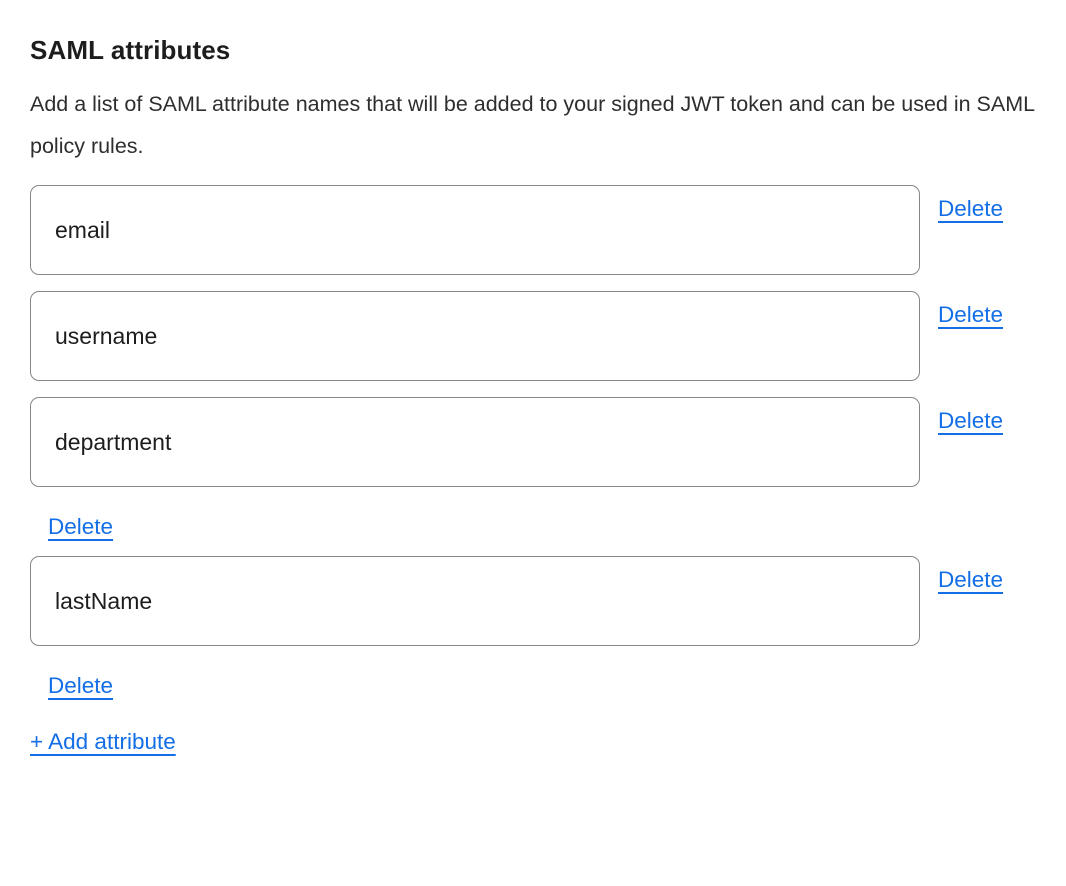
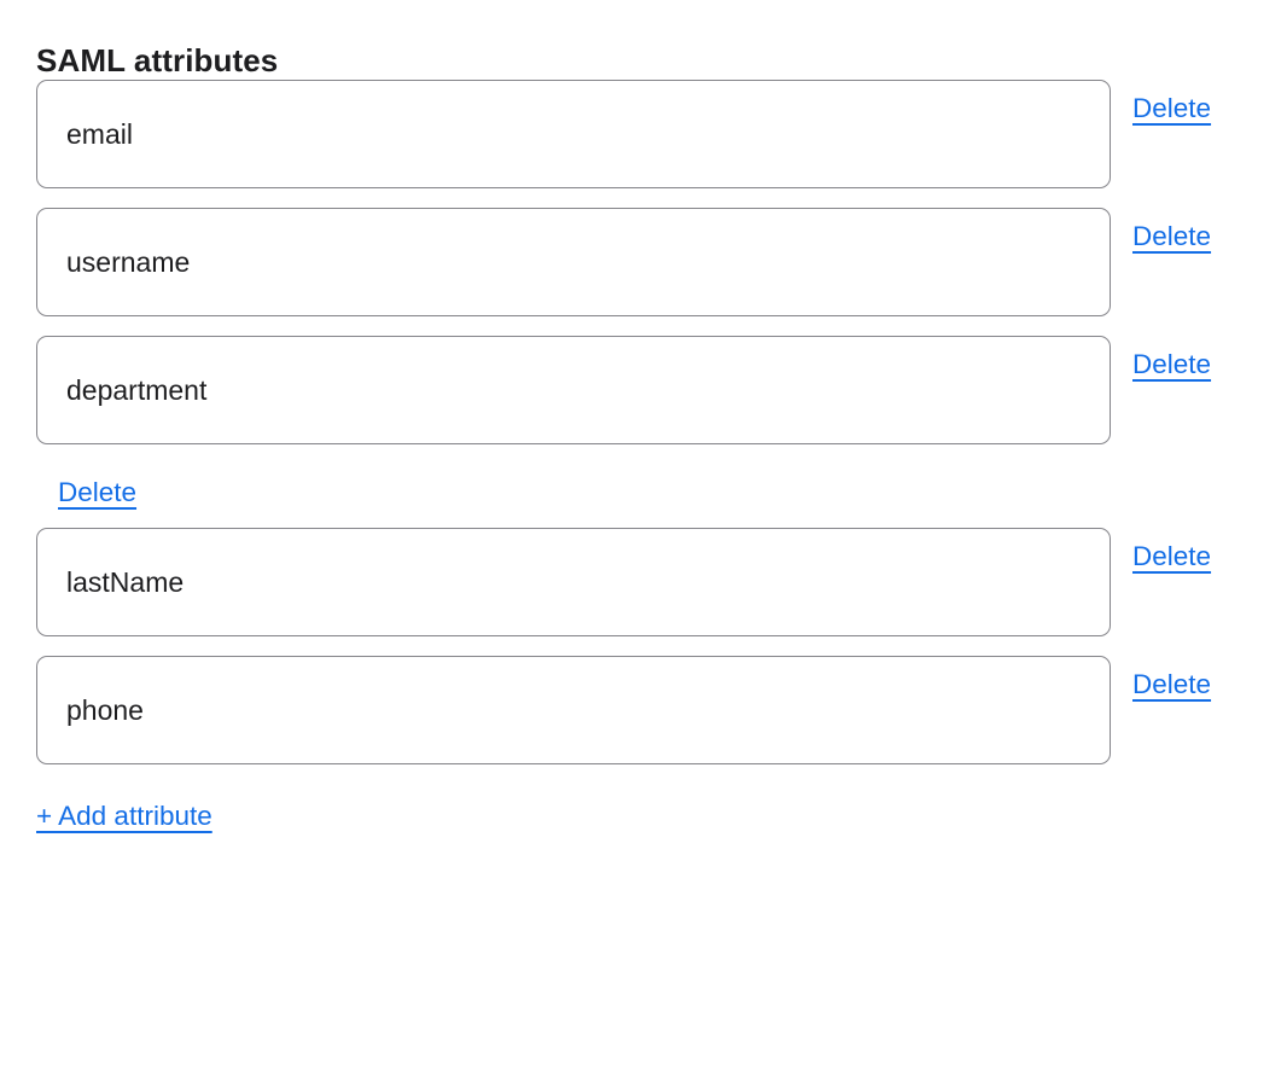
  SAML attributes
- Add a list of SAML attribute names that will be added to your signed JWT token and can be used in SAML policy rules.
  email
  Delete
  username
  Delete
  department
  Delete
  Delete
  lastName
  Delete
+ phone
  Delete
  + Add attribute
